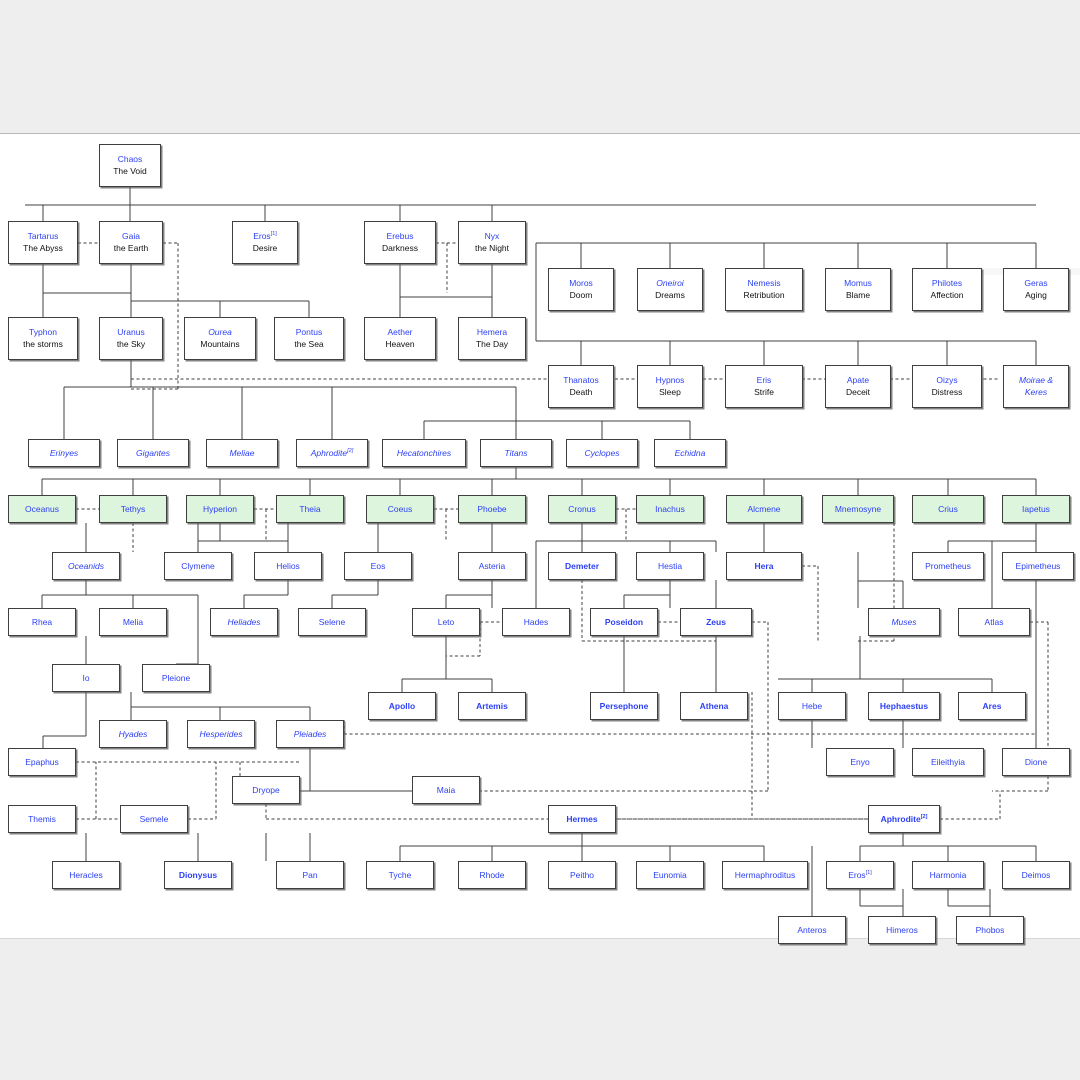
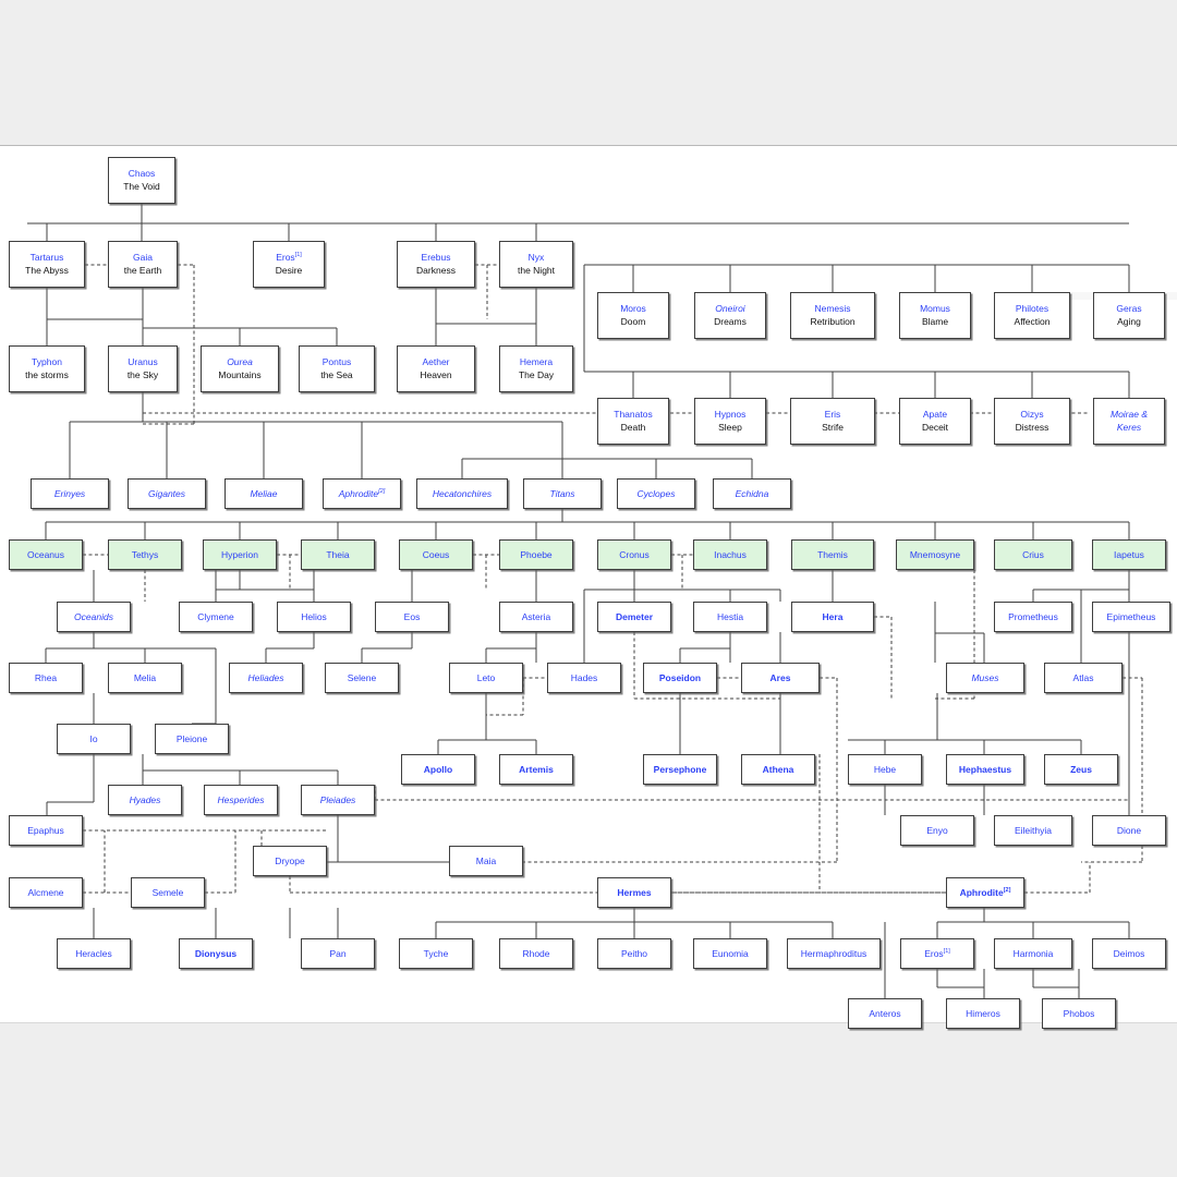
  Chaos
  The Void
  Tartarus
  The Abyss
  Gaia
  the Earth
  Desire
  Erebus
  Darkness
  Nyx
  the Night
  Typhon
  the storms
  Uranus
  the Sky
  Ourea
  Mountains
  Pontus
  the Sea
  Aether
  Heaven
  Hemera
  The Day
  Moros
  Doom
  Oneiroi
  Dreams
  Nemesis
  Retribution
  Momus
  Blame
  Philotes
  Affection
  Geras
  Aging
  Thanatos
  Death
  Hypnos
  Sleep
  Eris
  Strife
  Apate
  Deceit
  Oizys
  Distress
  Moirae &
  Keres
  Erinyes
  Gigantes
  Meliae
  Aphrodite
  Hecatonchires
  Titans
  Cyclopes
  Echidna
  Oceanus
  Tethys
  Hyperion
  Theia
  Coeus
  Phoebe
  Cronus
  Inachus
- Alcmene
+ Themis
  Mnemosyne
  Crius
  Iapetus
  Oceanids
  Clymene
  Helios
  Eos
  Asteria
  Demeter
  Hestia
  Hera
  Prometheus
  Epimetheus
  Rhea
  Melia
  Heliades
  Selene
  Leto
  Hades
  Poseidon
- Zeus
+ Ares
  Muses
  Atlas
  Io
  Pleione
  Apollo
  Artemis
  Persephone
  Athena
  Hebe
  Hephaestus
- Ares
+ Zeus
  Hyades
  Hesperides
  Pleiades
  Epaphus
  Enyo
  Eileithyia
  Dione
  Dryope
  Maia
- Themis
+ Alcmene
  Semele
  Hermes
  Aphrodite
  Heracles
  Dionysus
  Pan
  Tyche
  Rhode
  Peitho
  Eunomia
  Hermaphroditus
  Harmonia
  Deimos
  Anteros
  Himeros
  Phobos
